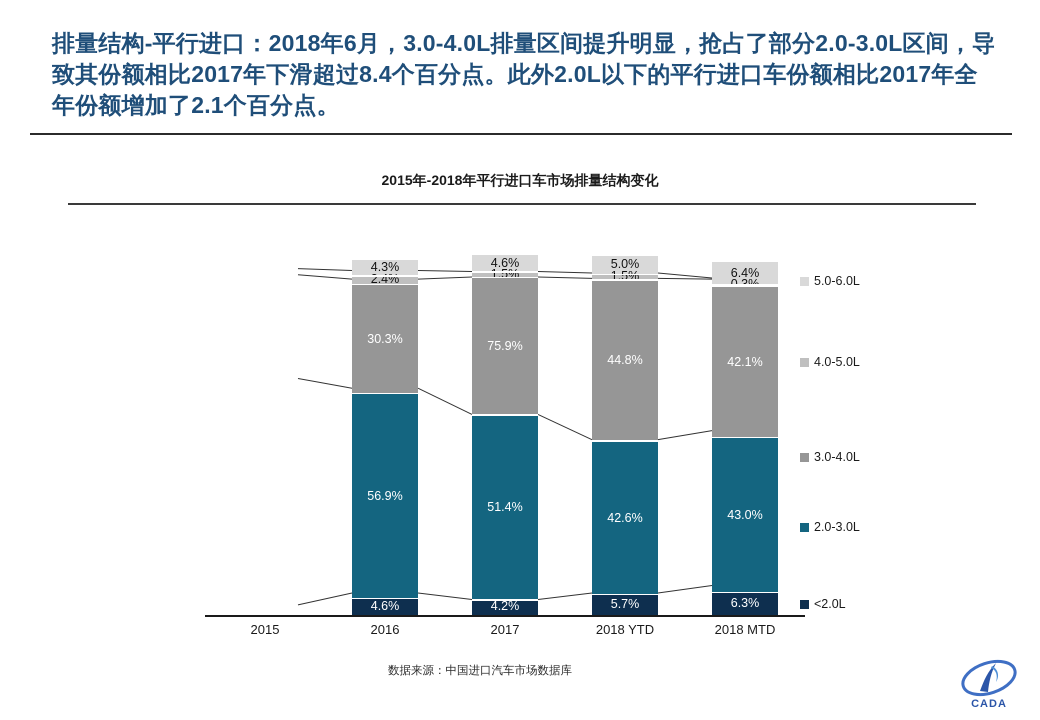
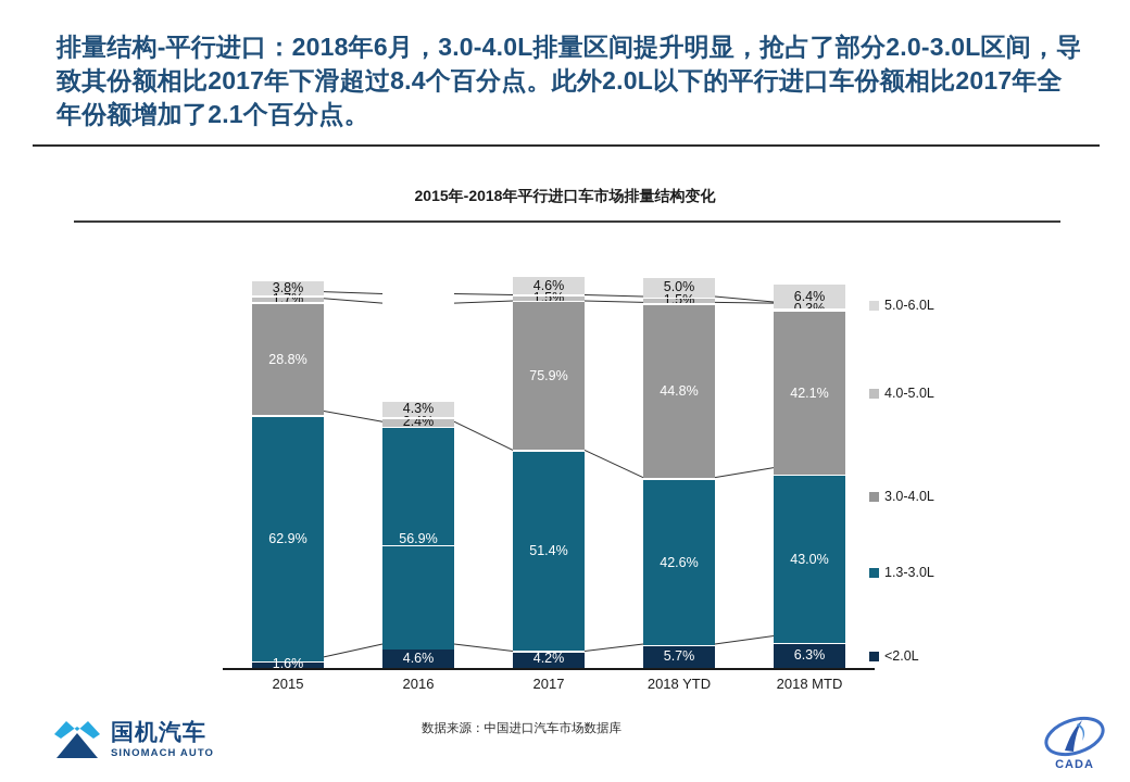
  排量结构-平行进口：2018年6月，3.0-4.0L排量区间提升明显，抢占了部分2.0-3.0L区间，导致其份额相比2017年下滑超过8.4个百分点。此外2.0L以下的平行进口车份额相比2017年全年份额增加了2.1个百分点。
  2015年-2018年平行进口车市场排量结构变化
+ 3.8%
+ 1.7%
+ 28.8%
+ 62.9%
+ 1.6%
  4.3%
  2.4%
- 30.3%
  56.9%
  4.6%
  4.6%
  1.5%
  75.9%
  51.4%
  4.2%
  5.0%
  1.5%
  44.8%
  42.6%
  5.7%
  6.4%
  42.1%
  43.0%
  6.3%
  5.0-6.0L
  4.0-5.0L
  3.0-4.0L
- 2.0-3.0L
+ 1.3-3.0L
  <2.0L
  数据来源：中国进口汽车市场数据库
+ 国机汽车
+ SINOMACH AUTO
  CADA
  2015
  2016
  2017
  2018 YTD
  2018 MTD
